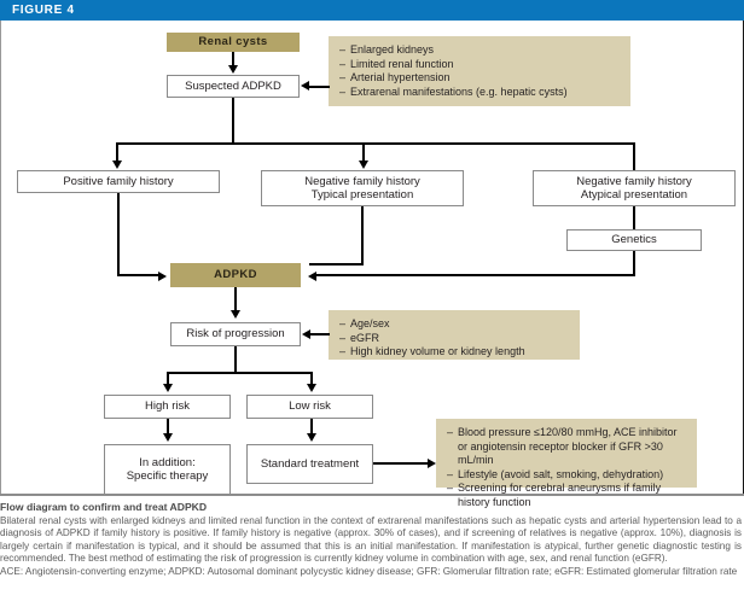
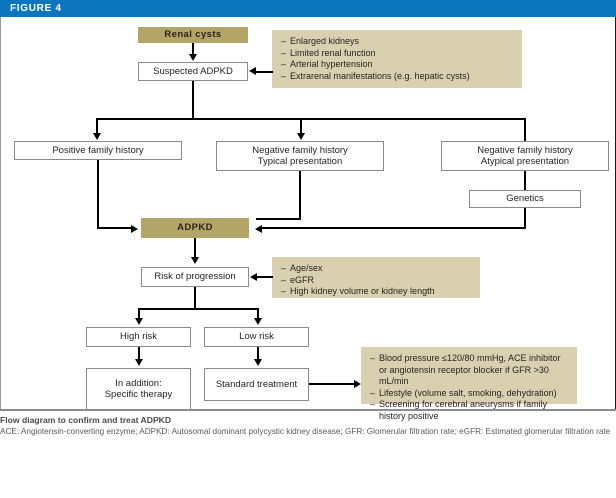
  FIGURE 4
  Renal cysts
  Suspected ADPKD
  Enlarged kidneys
  Limited renal function
  Arterial hypertension
  Extrarenal manifestations (e.g. hepatic cysts)
  Positive family history
  Negative family history
  Typical presentation
  Negative family history
  Atypical presentation
  Genetics
  ADPKD
  Risk of progression
  Age/sex
  eGFR
  High kidney volume or kidney length
  High risk
  Low risk
  In addition:
  Specific therapy
  Standard treatment
  Blood pressure ≤120/80 mmHg, ACE inhibitor or angiotensin receptor blocker if GFR >30 mL/min
- Lifestyle (avoid salt, smoking, dehydration)
+ Lifestyle (volume salt, smoking, dehydration)
- Screening for cerebral aneurysms if family history function
+ Screening for cerebral aneurysms if family history positive
  Flow diagram to confirm and treat ADPKD
- Bilateral renal cysts with enlarged kidneys and limited renal function in the context of extrarenal manifestations such as hepatic cysts and arterial hypertension lead to a diagnosis of ADPKD if family history is positive. If family history is negative (approx. 30% of cases), and if screening of relatives is negative (approx. 10%), diagnosis is largely certain if manifestation is typical, and it should be assumed that this is an initial manifestation. If manifestation is atypical, further genetic diagnostic testing is recommended. The best method of estimating the risk of progression is currently kidney volume in combination with age, sex, and renal function (eGFR).
  ACE: Angiotensin-converting enzyme; ADPKD: Autosomal dominant polycystic kidney disease; GFR: Glomerular filtration rate; eGFR: Estimated glomerular filtration rate
